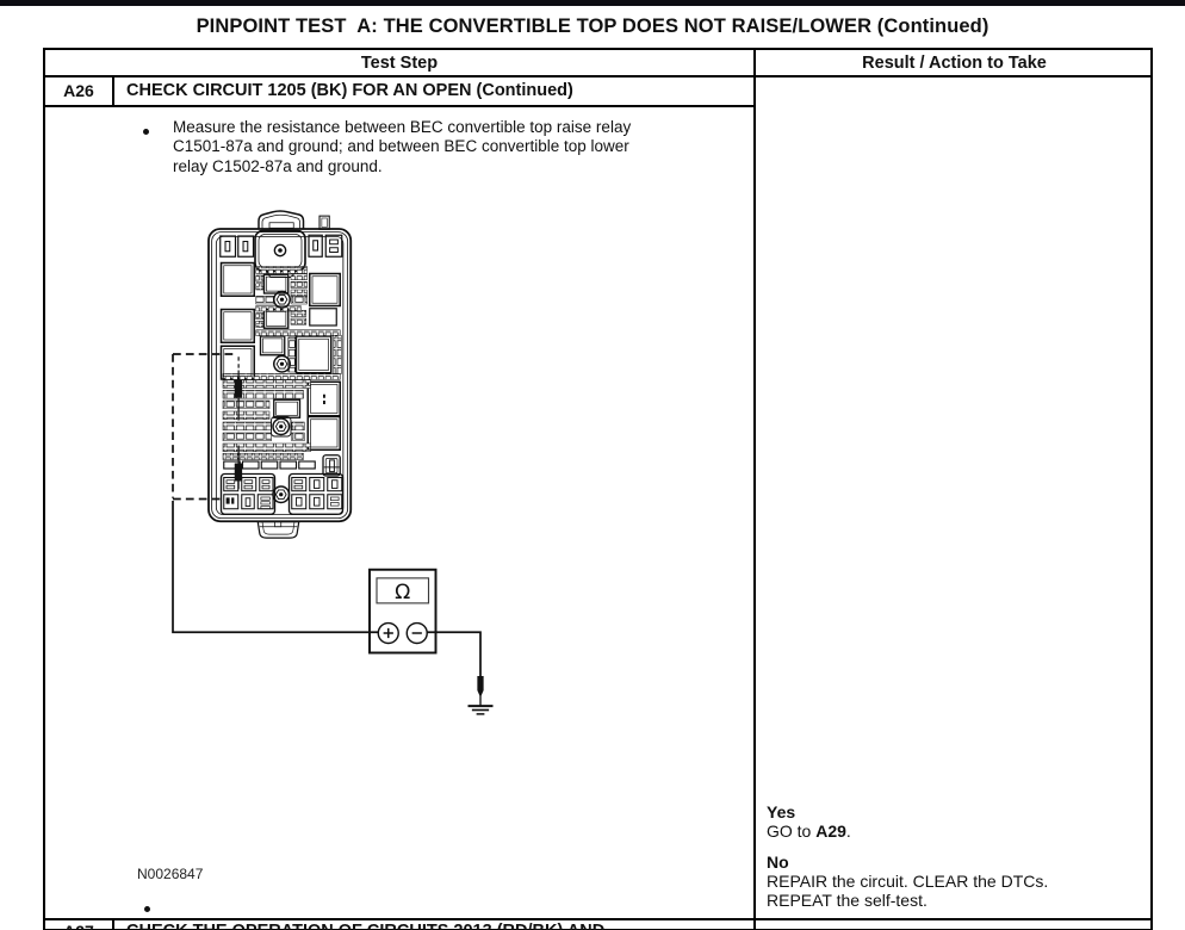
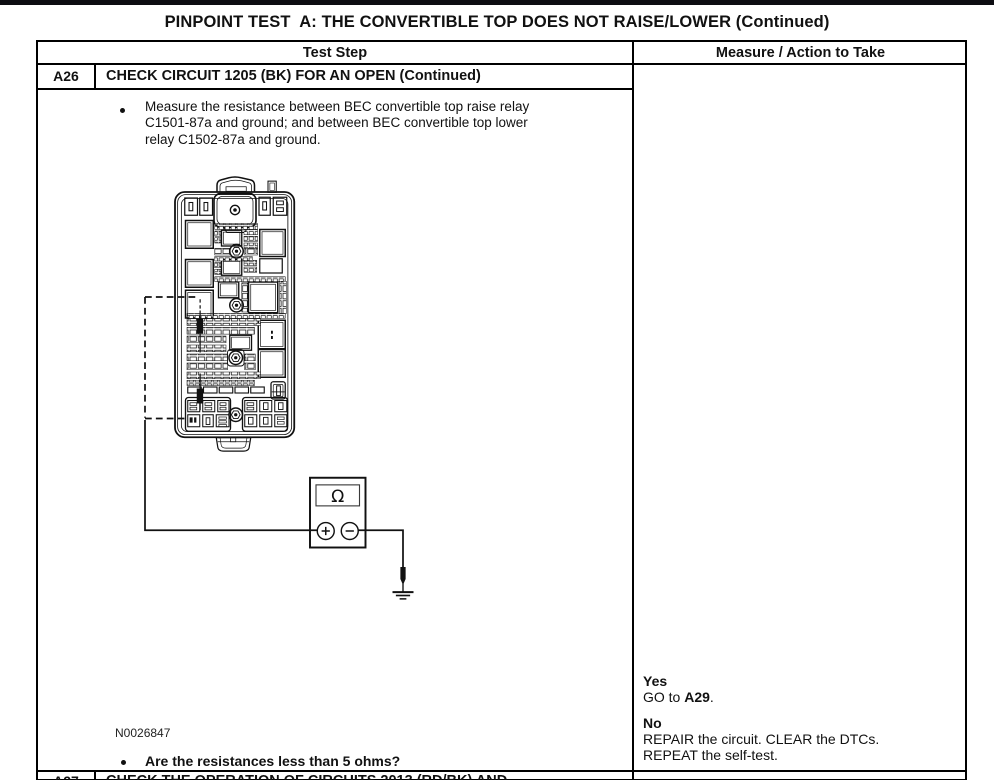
  PINPOINT TEST A: THE CONVERTIBLE TOP DOES NOT RAISE/LOWER (Continued)
  Test Step
- Result / Action to Take
+ Measure / Action to Take
  A26
  CHECK CIRCUIT 1205 (BK) FOR AN OPEN (Continued)
  Measure the resistance between BEC convertible top raise relay
  C1501-87a and ground; and between BEC convertible top lower
  relay C1502-87a and ground.
  N0026847
+ Are the resistances less than 5 ohms?
  Yes
  GO to A29.
  No
  REPAIR the circuit. CLEAR the DTCs.
  REPEAT the self-test.
  Ω
